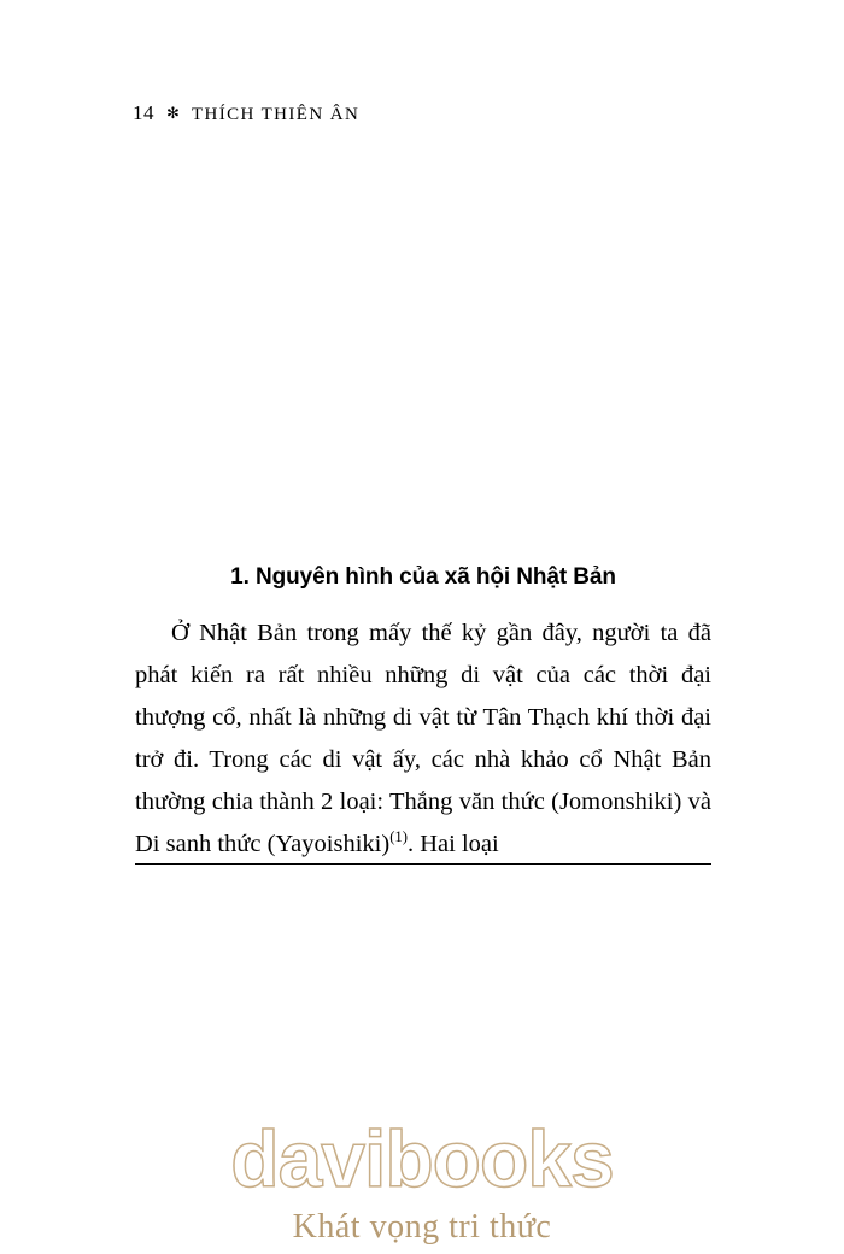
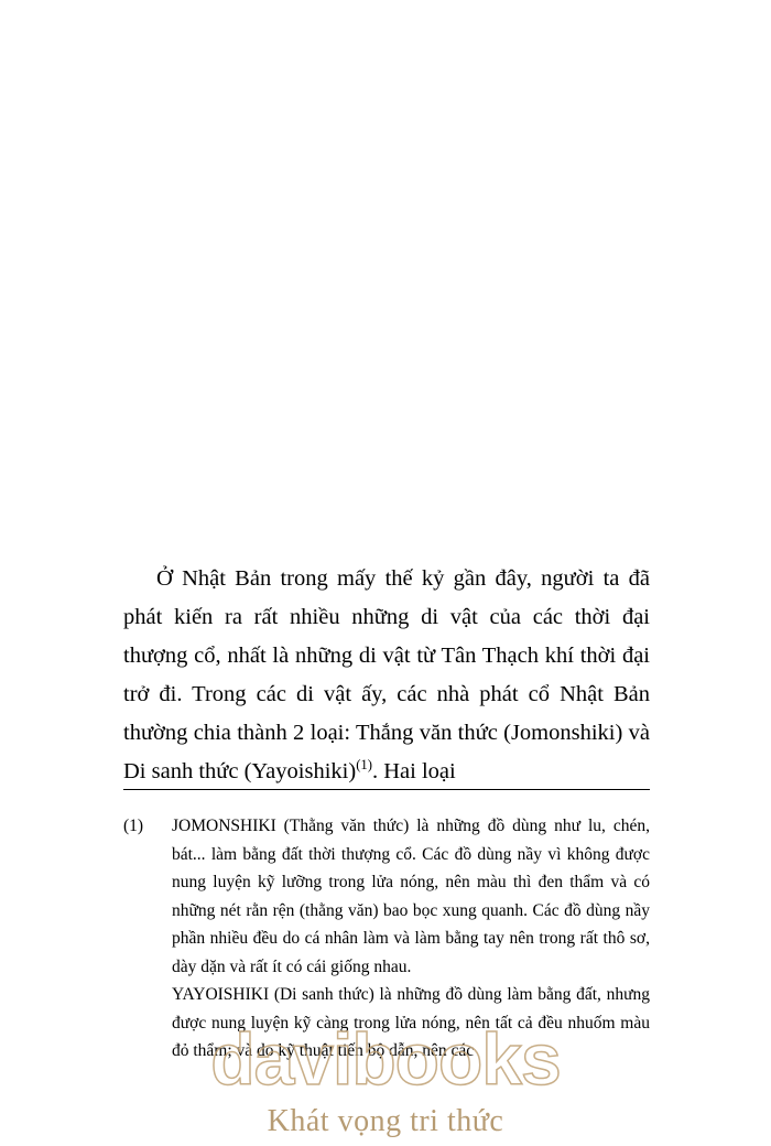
- 14
- ✻
- THÍCH THIÊN ÂN
- 1. Nguyên hình của xã hội Nhật Bản
- Ở Nhật Bản trong mấy thế kỷ gần đây, người ta đã phát kiến ra rất nhiều những di vật của các thời đại thượng cổ, nhất là những di vật từ Tân Thạch khí thời đại trở đi. Trong các di vật ấy, các nhà khảo cổ Nhật Bản thường chia thành 2 loại: Thắng văn thức (Jomonshiki) và Di sanh thức (Yayoishiki)(1). Hai loại
+ Ở Nhật Bản trong mấy thế kỷ gần đây, người ta đã phát kiến ra rất nhiều những di vật của các thời đại thượng cổ, nhất là những di vật từ Tân Thạch khí thời đại trở đi. Trong các di vật ấy, các nhà phát cổ Nhật Bản thường chia thành 2 loại: Thắng văn thức (Jomonshiki) và Di sanh thức (Yayoishiki)(1). Hai loại
+ (1)
+ JOMONSHIKI (Thằng văn thức) là những đồ dùng như lu, chén, bát... làm bằng đất thời thượng cổ. Các đồ dùng nầy vì không được nung luyện kỹ lưỡng trong lửa nóng, nên màu thì đen thẩm và có những nét rằn rện (thằng văn) bao bọc xung quanh. Các đồ dùng nầy phần nhiều đều do cá nhân làm và làm bằng tay nên trong rất thô sơ, dày dặn và rất ít có cái giống nhau.
+ YAYOISHIKI (Di sanh thức) là những đồ dùng làm bằng đất, nhưng được nung luyện kỹ càng trong lửa nóng, nên tất cả đều nhuốm màu đỏ thẩm; và do kỹ thuật tiến bộ dẫn, nên các
  davibooks
  Khát vọng tri thức
